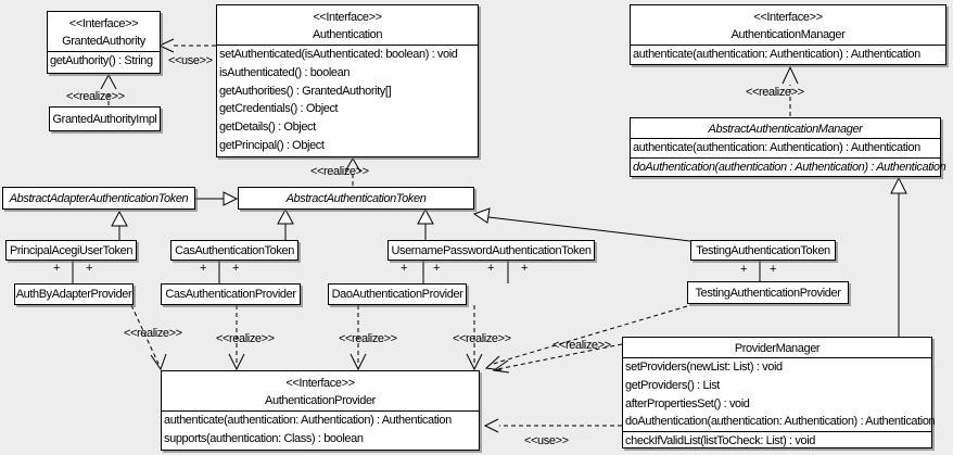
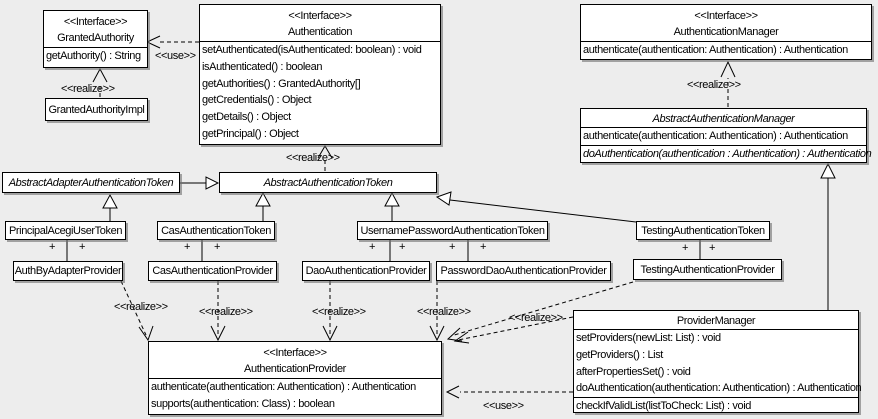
  <<Interface>>
  GrantedAuthority
  getAuthority() : String
  GrantedAuthorityImpl
  <<Interface>>
  Authentication
  setAuthenticated(isAuthenticated: boolean) : void
  isAuthenticated() : boolean
  getAuthorities() : GrantedAuthority[]
  getCredentials() : Object
  getDetails() : Object
  getPrincipal() : Object
  <<Interface>>
  AuthenticationManager
  authenticate(authentication: Authentication) : Authentication
  AbstractAuthenticationManager
  authenticate(authentication: Authentication) : Authentication
  doAuthentication(authentication : Authentication) : Authentication
  AbstractAdapterAuthenticationToken
  AbstractAuthenticationToken
  PrincipalAcegiUserToken
  CasAuthenticationToken
  UsernamePasswordAuthenticationToken
  TestingAuthenticationToken
  AuthByAdapterProvider
  CasAuthenticationProvider
  DaoAuthenticationProvider
+ PasswordDaoAuthenticationProvider
  TestingAuthenticationProvider
  <<Interface>>
  AuthenticationProvider
  authenticate(authentication: Authentication) : Authentication
  supports(authentication: Class) : boolean
  ProviderManager
  setProviders(newList: List) : void
  getProviders() : List
  afterPropertiesSet() : void
  doAuthentication(authentication: Authentication) : Authentication
  checkIfValidList(listToCheck: List) : void
  <<use>>
  <<realize>>
  <<realize>>
  <<realize>>
  <<realize>>
  <<realize>>
  <<realize>>
  <<realize>>
  <<realize>>
  <<use>>
  +
  +
  +
  +
  +
  +
  +
  +
  +
  +
